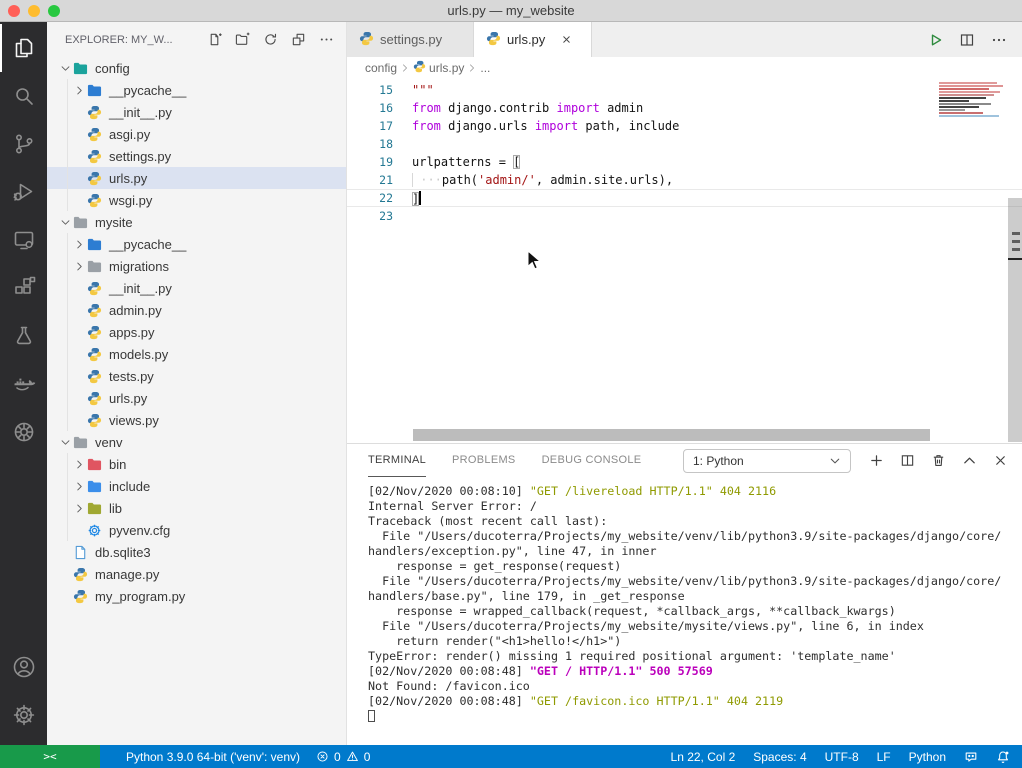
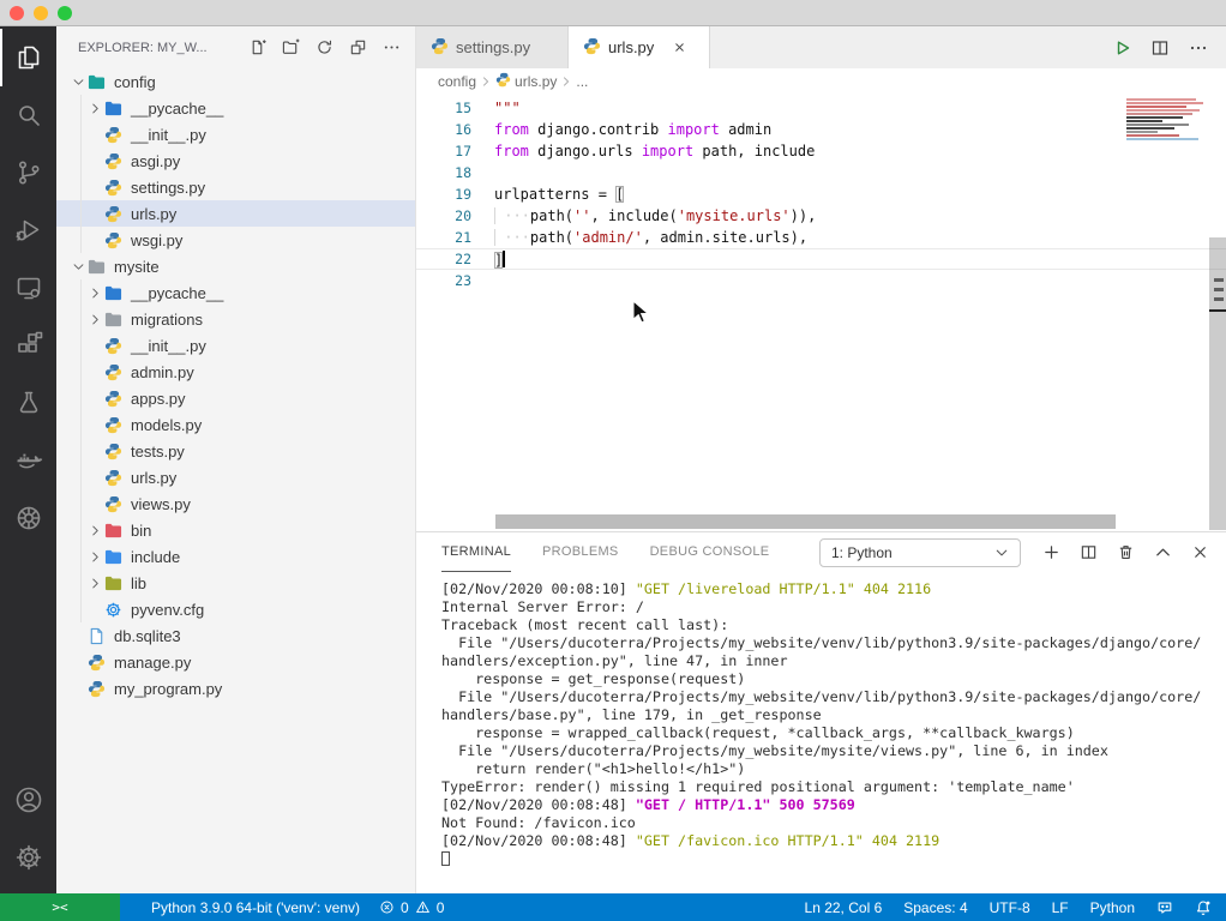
- urls.py — my_website
  EXPLORER: MY_W...
  config
  __pycache__
  __init__.py
  asgi.py
  settings.py
  urls.py
  wsgi.py
  mysite
  __pycache__
  migrations
  __init__.py
  admin.py
  apps.py
  models.py
  tests.py
  urls.py
  views.py
- venv
  bin
  include
  lib
  pyvenv.cfg
  db.sqlite3
  manage.py
  my_program.py
  settings.py
  urls.py
  config
  urls.py
  ...
  15
  """
  16
  from django.contrib import admin
  17
  from django.urls import path, include
  18
  19
  urlpatterns = [
+ 20
+ ···path('', include('mysite.urls')),
  21
  ···path('admin/', admin.site.urls),
  22
  ]
  23
  TERMINAL
  PROBLEMS
  DEBUG CONSOLE
  1: Python
  [02/Nov/2020 00:08:10] "GET /livereload HTTP/1.1" 404 2116
  Internal Server Error: /
  Traceback (most recent call last):
  File "/Users/ducoterra/Projects/my_website/venv/lib/python3.9/site-packages/django/core/
  handlers/exception.py", line 47, in inner
  response = get_response(request)
  File "/Users/ducoterra/Projects/my_website/venv/lib/python3.9/site-packages/django/core/
  handlers/base.py", line 179, in _get_response
  response = wrapped_callback(request, *callback_args, **callback_kwargs)
  File "/Users/ducoterra/Projects/my_website/mysite/views.py", line 6, in index
  return render("<h1>hello!</h1>")
  TypeError: render() missing 1 required positional argument: 'template_name'
  [02/Nov/2020 00:08:48] "GET / HTTP/1.1" 500 57569
  Not Found: /favicon.ico
  [02/Nov/2020 00:08:48] "GET /favicon.ico HTTP/1.1" 404 2119
  ><
  Python 3.9.0 64-bit ('venv': venv)
  0
  0
- Ln 22, Col 2
+ Ln 22, Col 6
  Spaces: 4
  UTF-8
  LF
  Python
